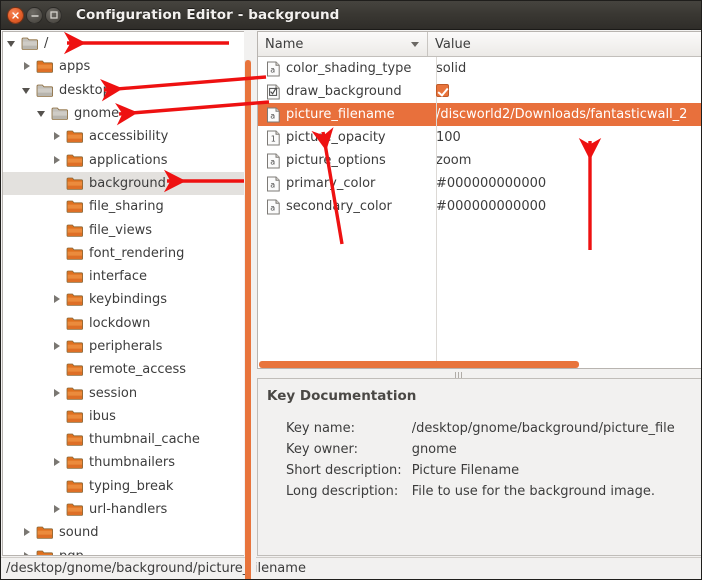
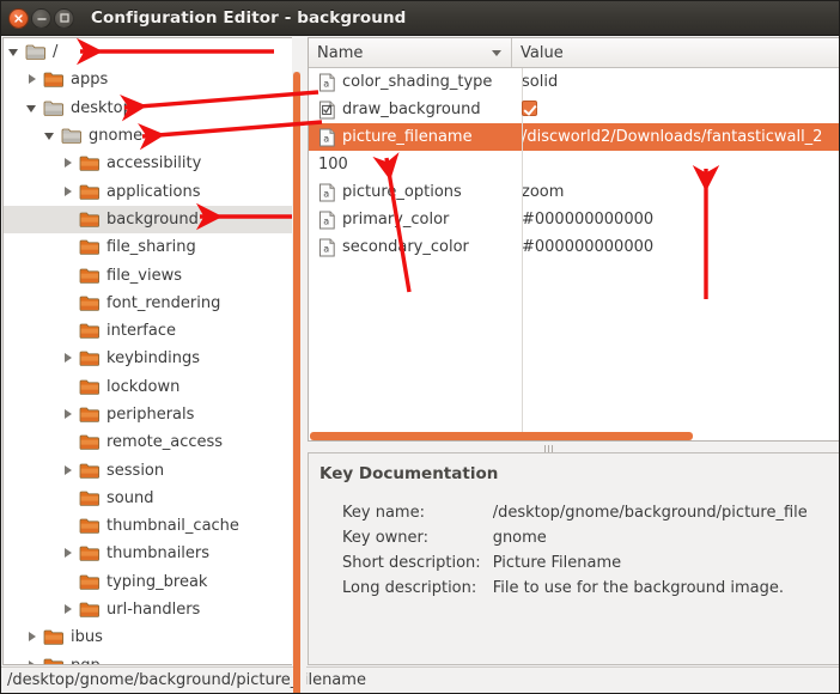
  Configuration Editor - background
  /
  apps
  deskto
  gnome
  accessibility
  applications
  background
  file_sharing
  file_views
  font_rendering
  interface
  keybindings
  lockdown
  peripherals
  remote_access
  session
- ibus
+ sound
  thumbnail_cache
  thumbnailers
  typing_break
  url-handlers
- sound
+ ibus
  Name
  Value
  a
  color_shading_type
  solid
  draw_background
  a
  picture_filename
  /discworld2/Downloads/fantasticwall_2
- 1
- picture_opacity
  100
  a
  pictur_options
  zoom
  a
  primar_color
  #000000000000
  a
  secondry_color
  #000000000000
  Key Documentation
  Key name:	/desktop/gnome/background/picture_file
  Key owner:	gnome
  Short description:	Picture Filename
  Long description:	File to use for the background image.
  /desktop/gnome/background/picturelename
